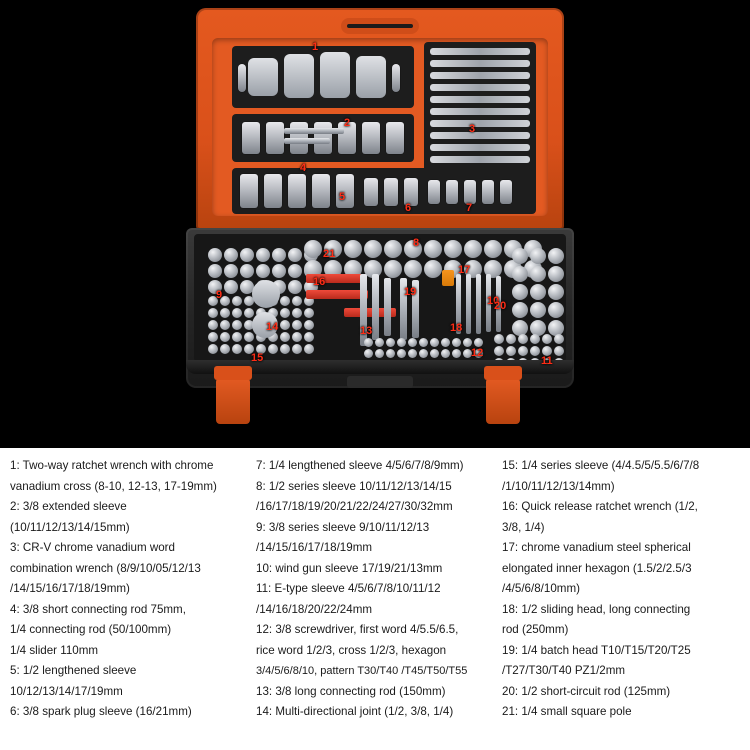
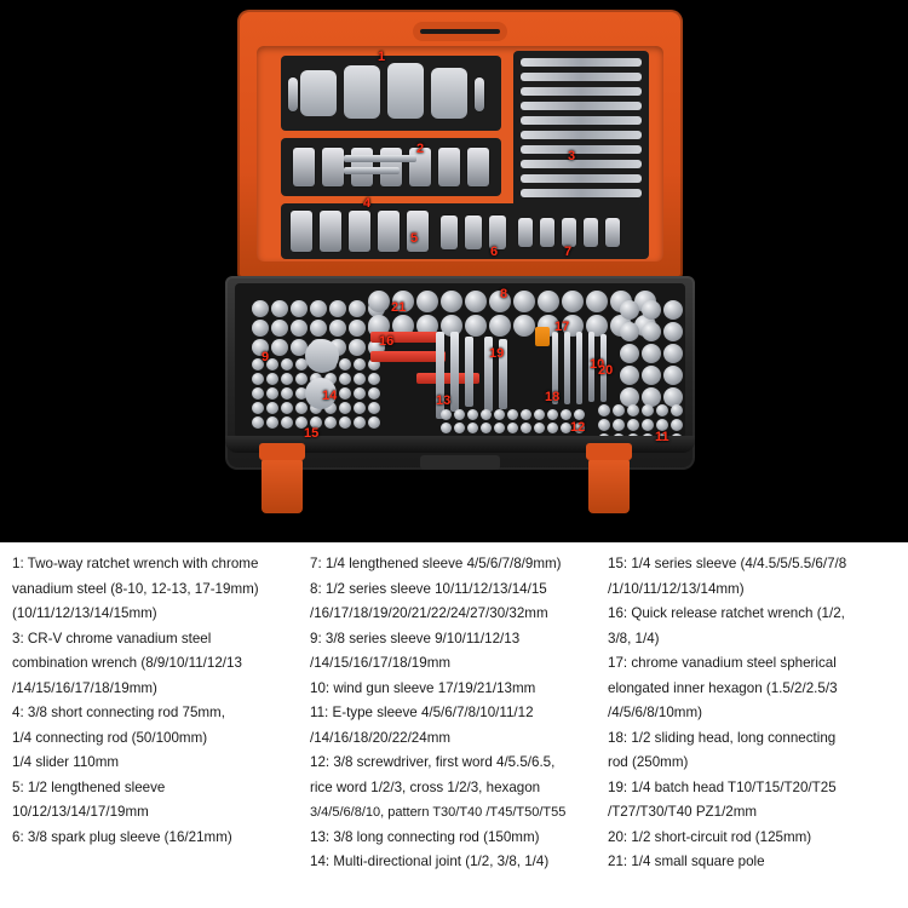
  1
  2
  3
  4
  5
  6
  7
  8
  9
  10
  11
  12
  13
  14
  15
  16
  17
  18
  19
  20
  21
  1: Two-way ratchet wrench with chrome
- vanadium cross (8-10, 12-13, 17-19mm)
+ vanadium steel (8-10, 12-13, 17-19mm)
- 2: 3/8 extended sleeve
  (10/11/12/13/14/15mm)
- 3: CR-V chrome vanadium word
+ 3: CR-V chrome vanadium steel
- combination wrench (8/9/10/05/12/13
+ combination wrench (8/9/10/11/12/13
  /14/15/16/17/18/19mm)
  4: 3/8 short connecting rod 75mm,
  1/4 connecting rod (50/100mm)
  1/4 slider 110mm
  5: 1/2 lengthened sleeve
  10/12/13/14/17/19mm
  6: 3/8 spark plug sleeve (16/21mm)
  7: 1/4 lengthened sleeve 4/5/6/7/8/9mm)
  8: 1/2 series sleeve 10/11/12/13/14/15
  /16/17/18/19/20/21/22/24/27/30/32mm
  9: 3/8 series sleeve 9/10/11/12/13
  /14/15/16/17/18/19mm
  10: wind gun sleeve 17/19/21/13mm
  11: E-type sleeve 4/5/6/7/8/10/11/12
  /14/16/18/20/22/24mm
  12: 3/8 screwdriver, first word 4/5.5/6.5,
  rice word 1/2/3, cross 1/2/3, hexagon
  3/4/5/6/8/10, pattern T30/T40 /T45/T50/T55
  13: 3/8 long connecting rod (150mm)
  14: Multi-directional joint (1/2, 3/8, 1/4)
  15: 1/4 series sleeve (4/4.5/5/5.5/6/7/8
  /1/10/11/12/13/14mm)
  16: Quick release ratchet wrench (1/2,
  3/8, 1/4)
  17: chrome vanadium steel spherical
  elongated inner hexagon (1.5/2/2.5/3
  /4/5/6/8/10mm)
  18: 1/2 sliding head, long connecting
  rod (250mm)
  19: 1/4 batch head T10/T15/T20/T25
  /T27/T30/T40 PZ1/2mm
  20: 1/2 short-circuit rod (125mm)
  21: 1/4 small square pole
